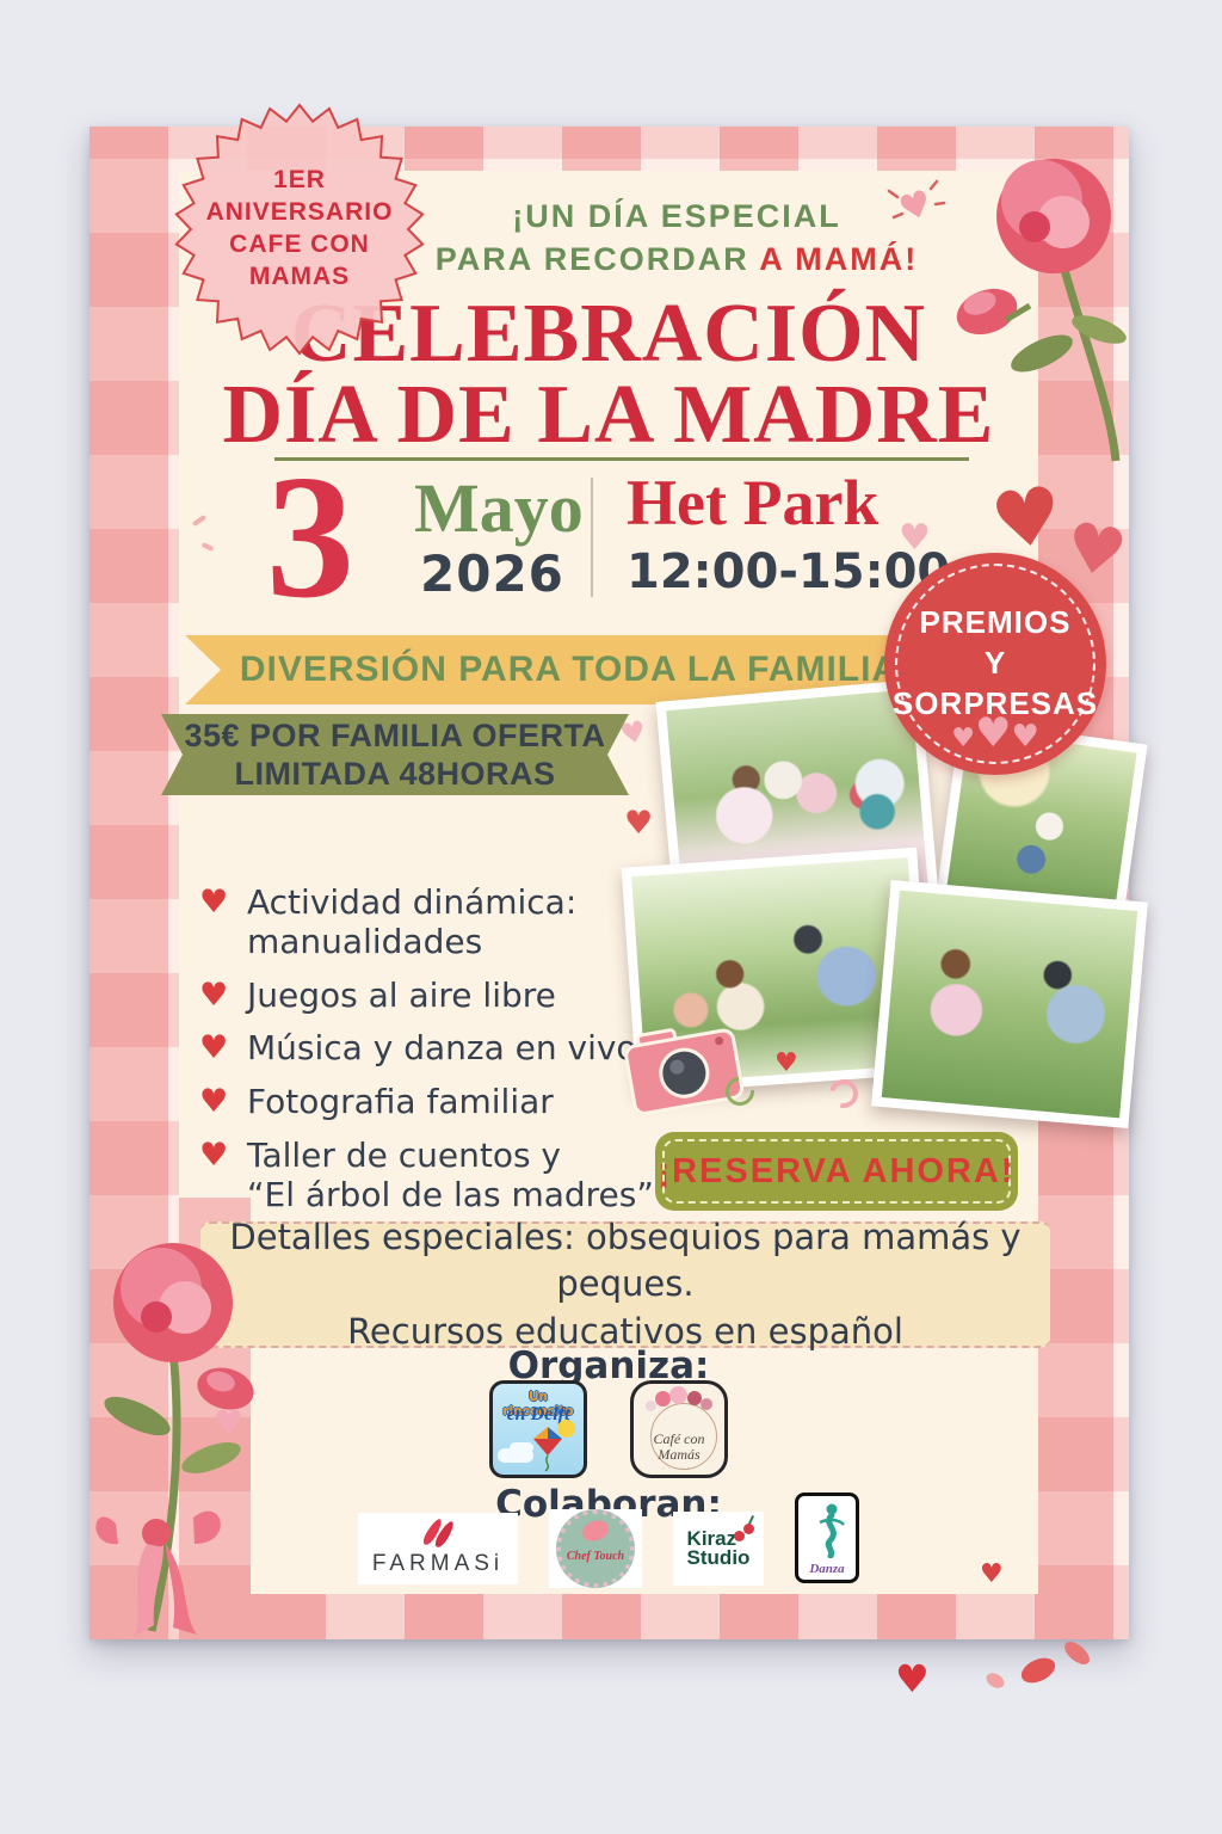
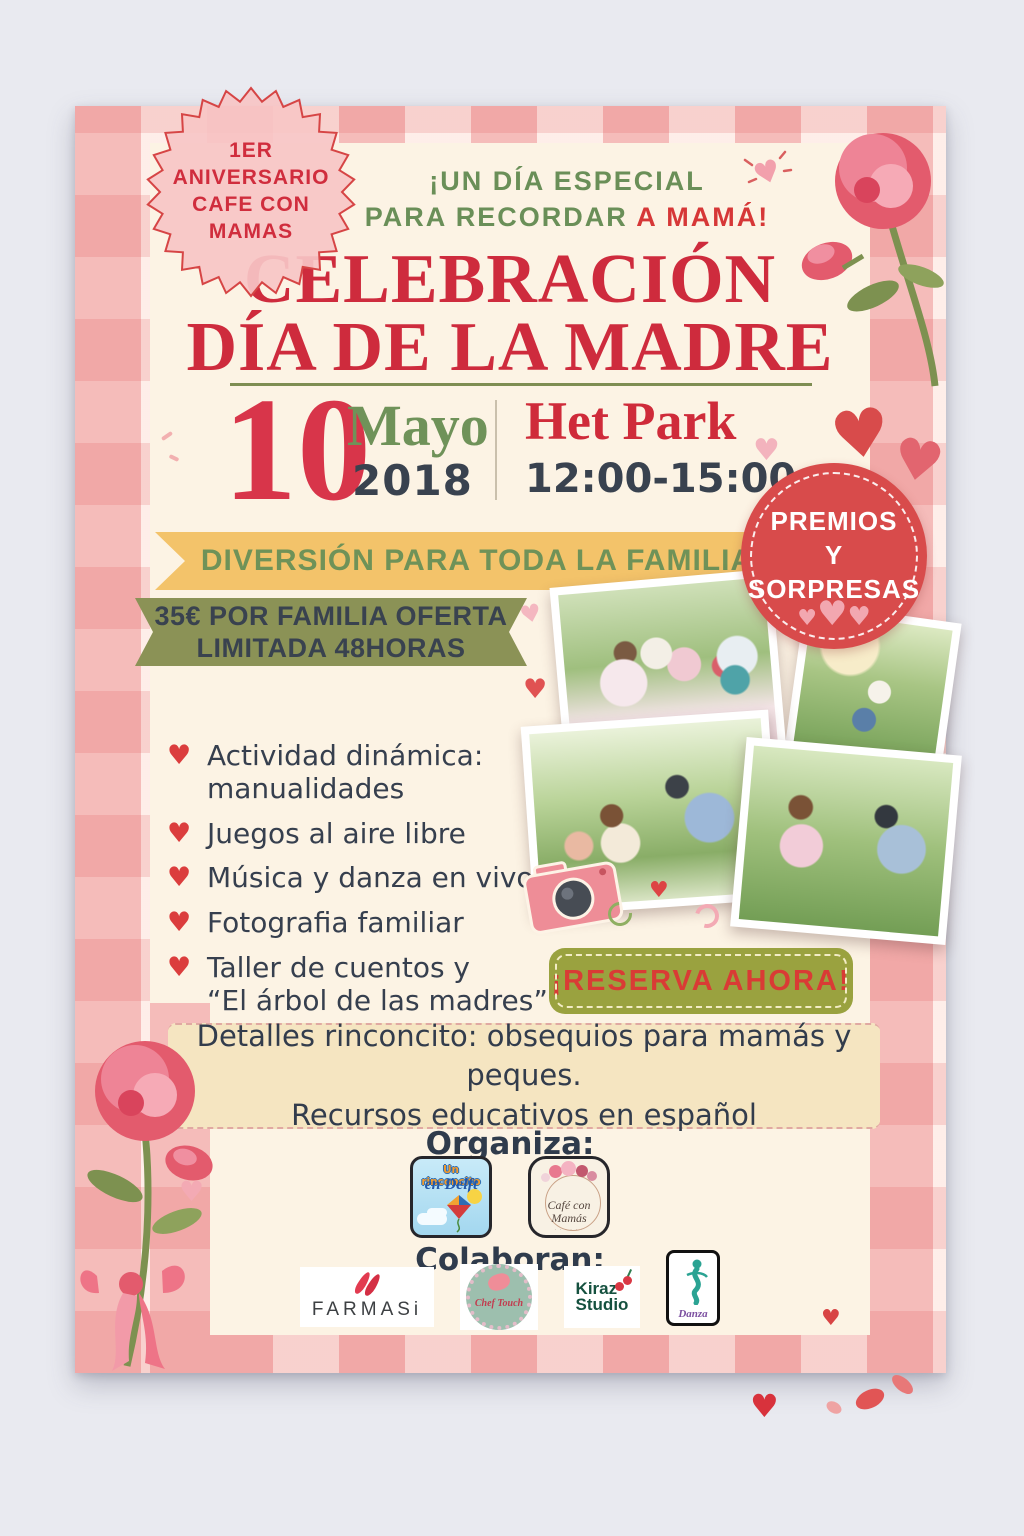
  1ER
  ANIVERSARIO
  CAFE CON
  MAMAS
  ¡UN DÍA ESPECIAL
  PARA RECORDAR A MAMÁ!
  ELEBRACIÓN
  DÍA DE LA MADRE
- 3
+ 10
  Mayo
- 2026
+ 2018
  Het Park
  12:00-15:0
  DIVERSIÓN PARA TODA LA FAMILI
  ♥
  PREMIOS
  Y SORPRESAS
  ♥♥♥
  35€ POR FAMILIA OFERTA
  LIMITADA 48HORAS
  ♥
  ♥
  ♥
  Actividad dinámica:
  manualidades
  ♥
  Juegos al aire libre
  ♥
  Música y danza en viv
  ♥
  Fotografia familiar
  ♥
  Taller de cuentos y
  “El árbol de las madres”
  ¡RESERVA AHORA!
- Detalles especiales: obsequios para mamás y peques.
+ Detalles rinconcito: obsequios para mamás y peques.
  Recursos educativos en español
  Organiza:
  Un rinconcito
  en Delft
  Café con
  Mamás
  Colaboran:
  FARMASi
  Chef Touch
  Kiraz
  Studio
  Danza
  ♥
  ♥
  ♥
